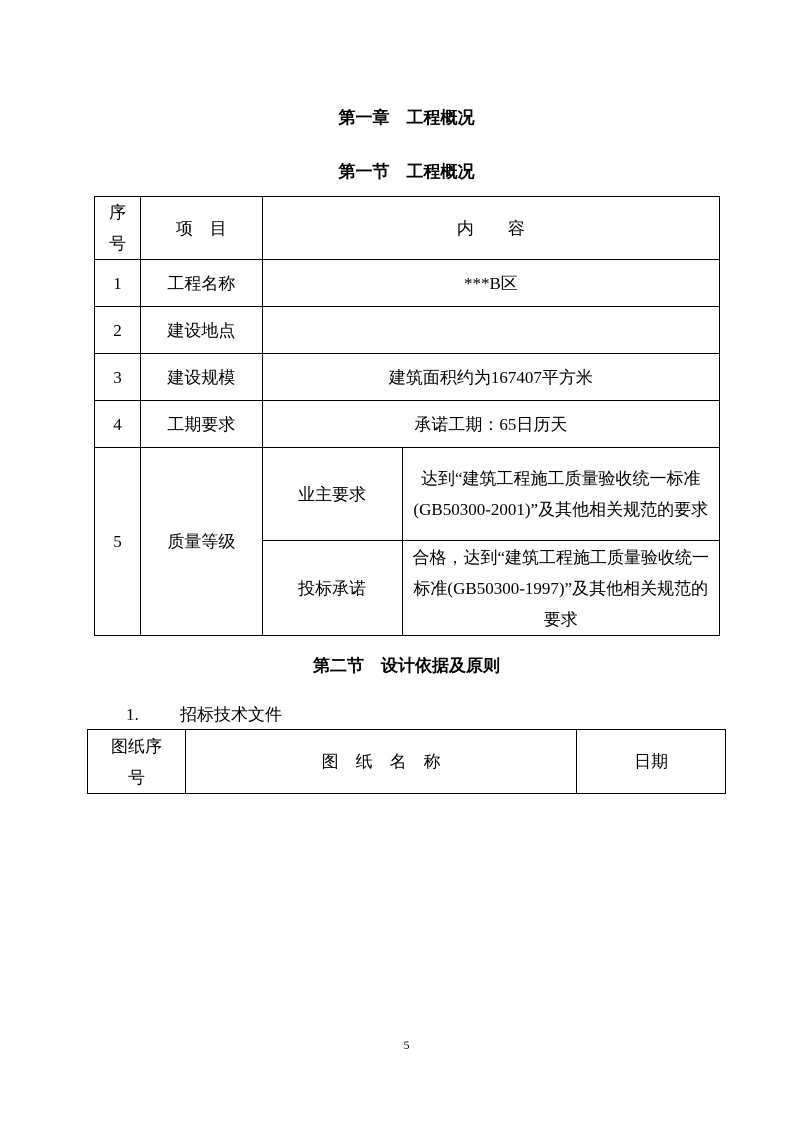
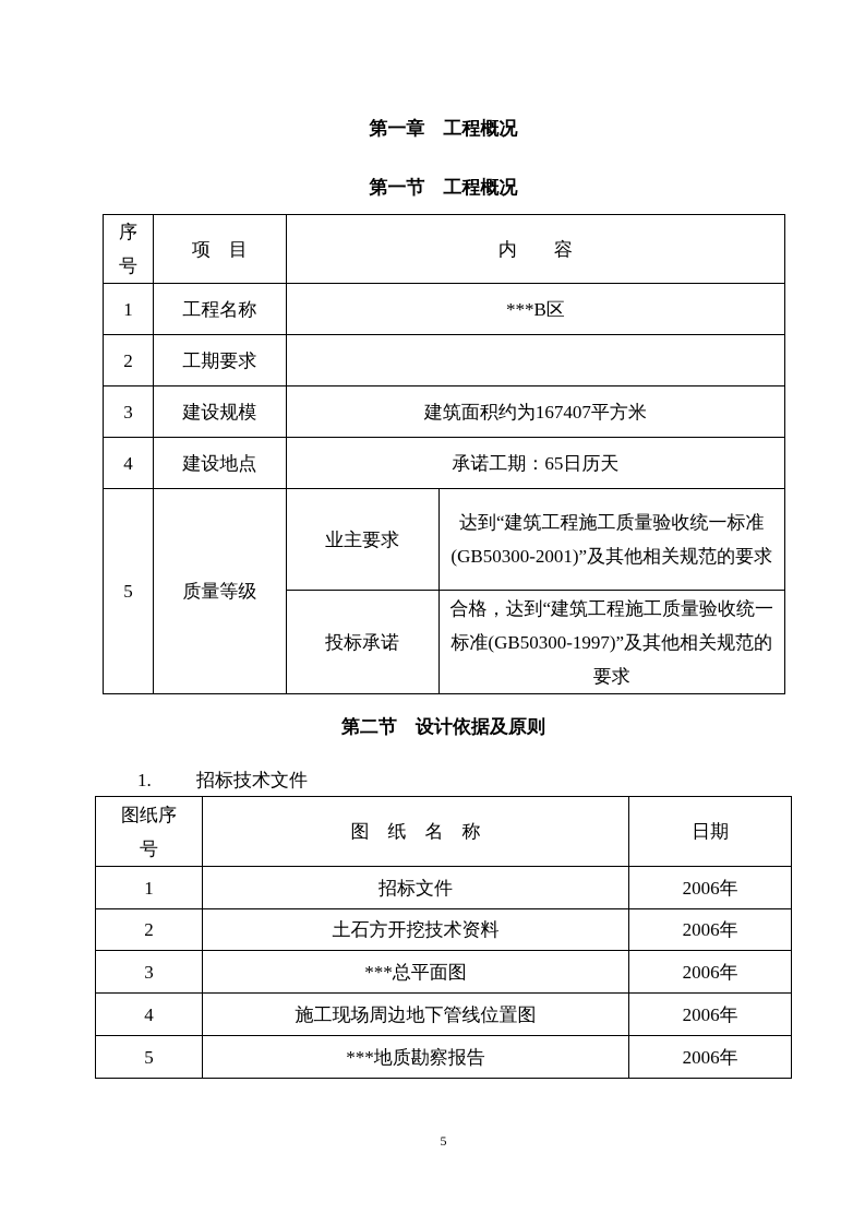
  第一章 工程概况
  第一节 工程概况
  序号	项 目	内 容
  1	工程名称	***B区
- 2	建设地点
+ 2	工期要求
  3	建设规模	建筑面积约为167407平方米
- 4	工期要求	承诺工期：65日历天
+ 4	建设地点	承诺工期：65日历天
  5	质量等级	业主要求	达到“建筑工程施工质量验收统一标准(GB50300-2001)”及其他相关规范的要求
  投标承诺	合格，达到“建筑工程施工质量验收统一标准(GB50300-1997)”及其他相关规范的要求
  第二节 设计依据及原则
  1. 招标技术文件
  图纸序号	图 纸 名 称	日期
+ 1	招标文件	2006年
+ 2	土石方开挖技术资料	2006年
+ 3	***总平面图	2006年
+ 4	施工现场周边地下管线位置图	2006年
+ 5	***地质勘察报告	2006年
  5
